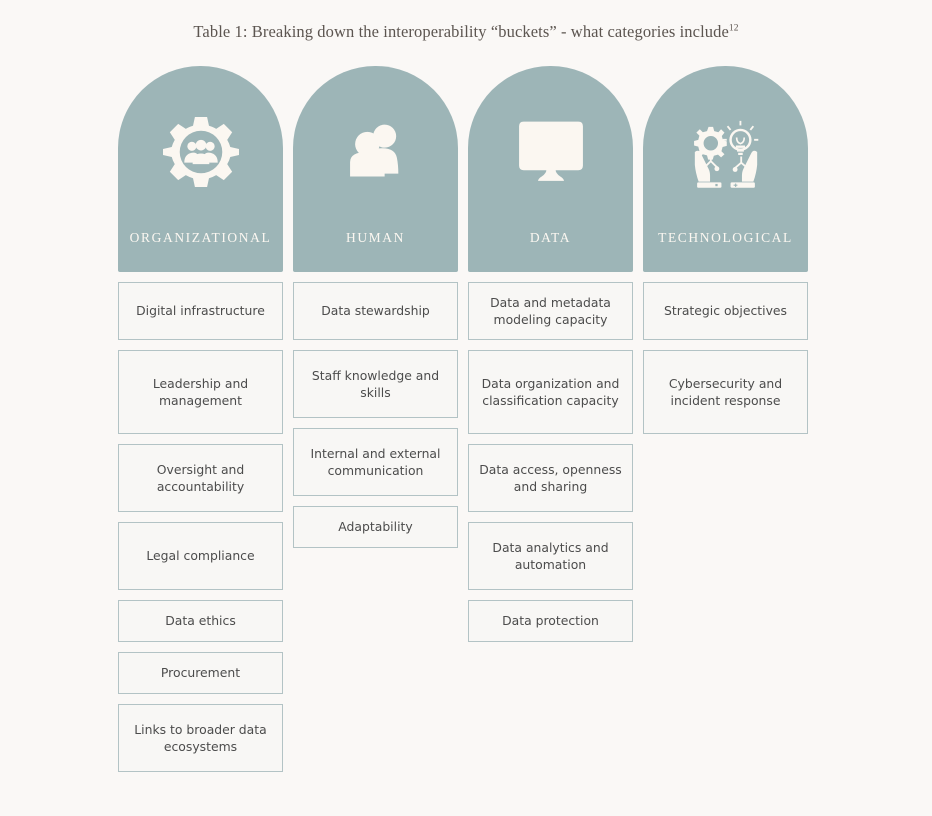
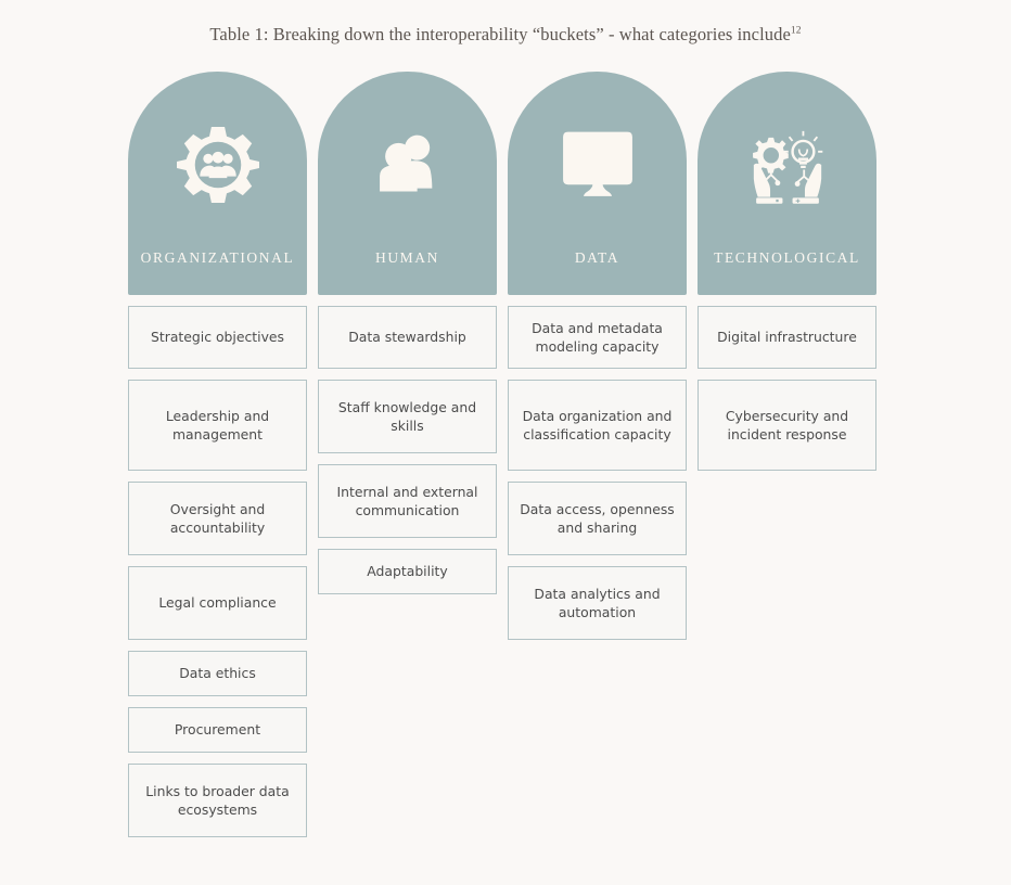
  Table 1: Breaking down the interoperability “buckets” - what categories include12
  ORGANIZATIONAL
- Digital infrastructure
+ Strategic objectives
  Leadership and management
  Oversight and accountability
  Legal compliance
  Data ethics
  Procurement
  Links to broader data ecosystems
  HUMAN
  Data stewardship
  Staff knowledge and skills
  Internal and external communication
  Adaptability
  DATA
  Data and metadata modeling capacity
  Data organization and classification capacity
  Data access, openness and sharing
  Data analytics and automation
- Data protection
  TECHNOLOGICAL
- Strategic objectives
+ Digital infrastructure
  Cybersecurity and incident response
